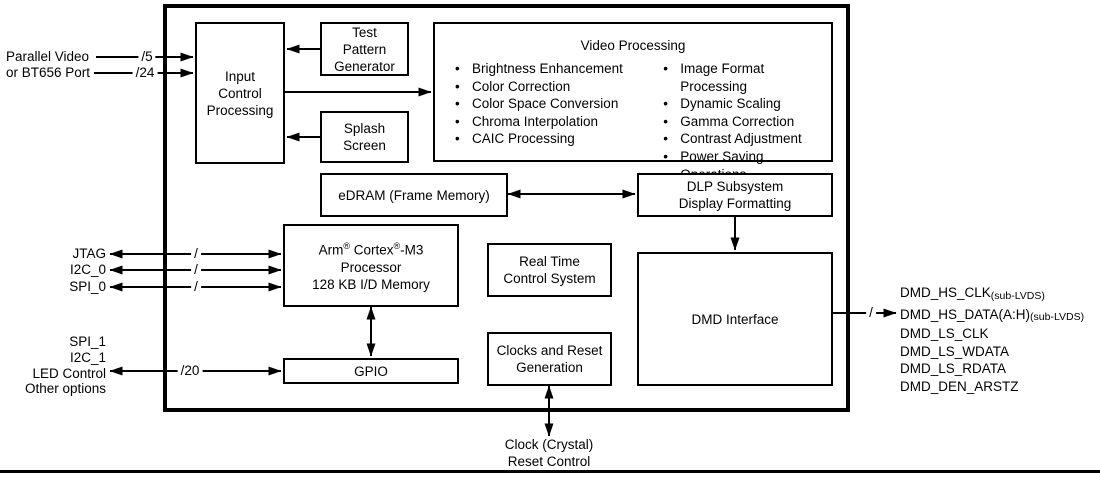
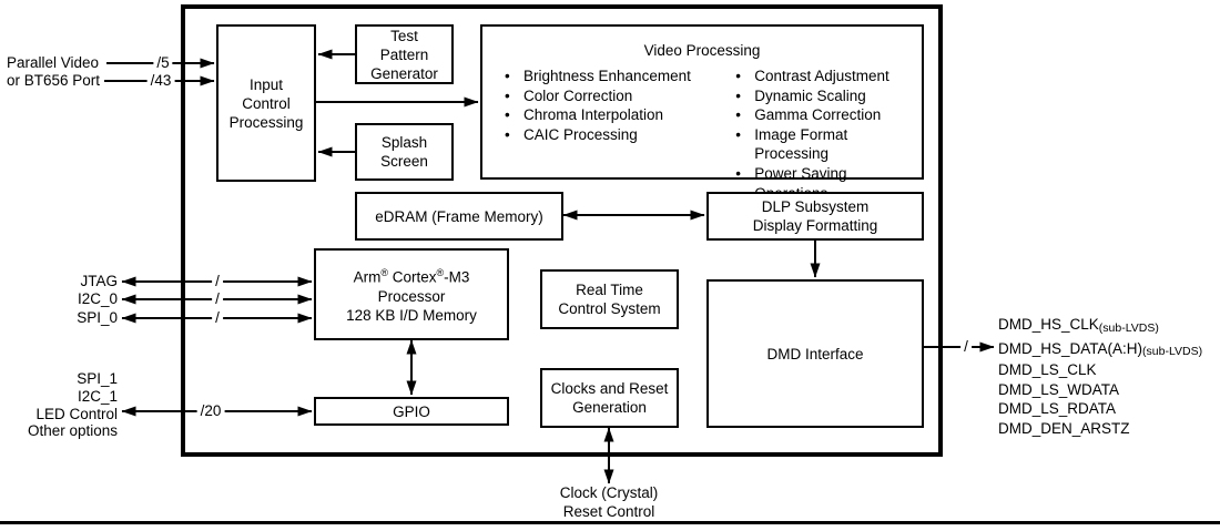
  Input
  Control
  Processing
  Test
  Pattern
  Generator
  Splash
  Screen
  Video Processing
  Brightness Enhancement
  Color Correction
- Color Space Conversion
  Chroma Interpolation
  CAIC Processing
- Image Format Processing
+ Contrast Adjustment
  Dynamic Scaling
  Gamma Correction
- Contrast Adjustment
+ Image Format Processing
  eDRAM (Frame Memory)
  DLP Subsystem
  Display Formatting
  Arm® Cortex®-M3
  Processor
  128 KB I/D Memory
  Real Time
  Control System
  Clocks and Reset
  Generation
  DMD Interface
  GPIO
  Parallel Video
  or BT656 Port
  JTAG
  I2C_0
  SPI_0
  SPI_1
  I2C_1
  LED Control
  Other options
  Clock (Crystal)
  Reset Control
  DMD_HS_CLK
  (sub-LVDS)
  DMD_HS_DATA(A:H)
  (sub-LVDS)
  DMD_LS_CLK
  DMD_LS_WDATA
  DMD_LS_RDATA
  DMD_DEN_ARSTZ
  /5
- /24
+ /43
  /
  /
  /
  /20
  /
